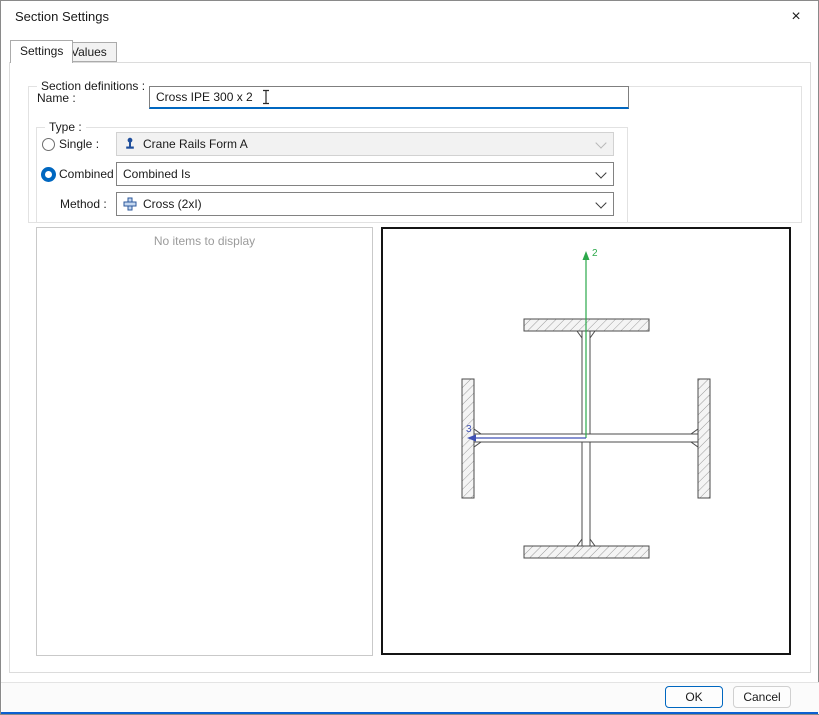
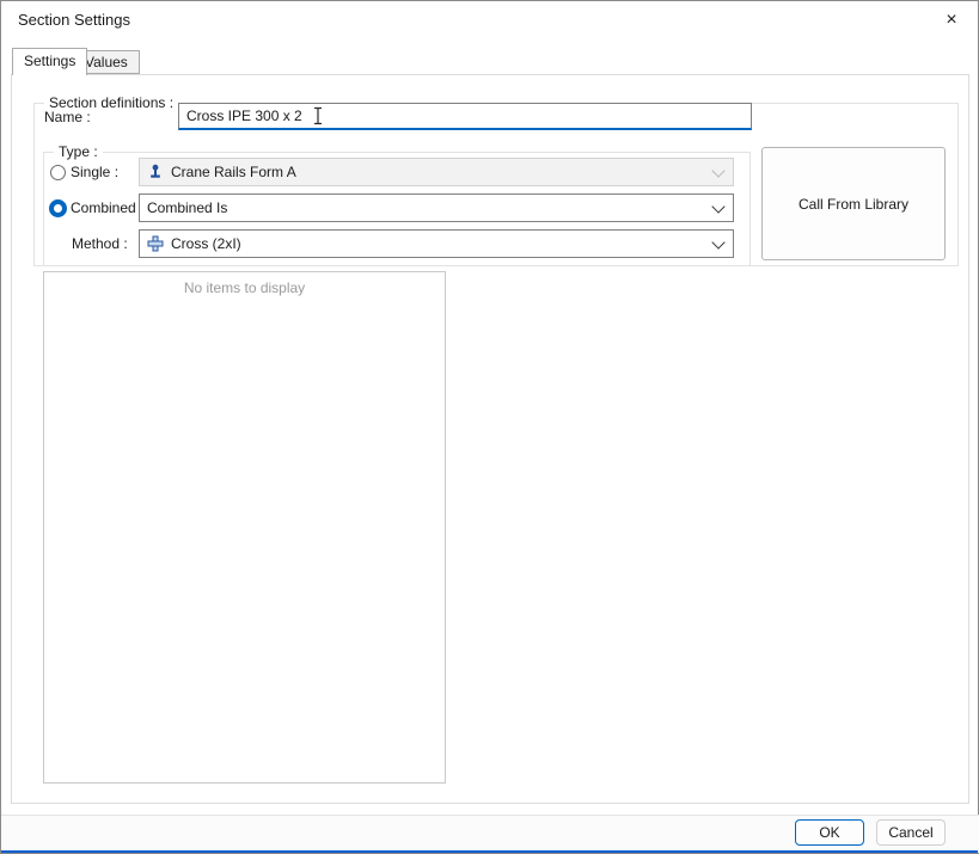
  Section Settings
  ×
  Settings
  Values
  Section definitions :
  Name :
  Cross IPE 300 x 2
  Type :
  Single :
  Crane Rails Form A
  Combined
  Combined Is
  Method :
  Cross (2xI)
+ Call From Library
  No items to display
- 2
- 3
  OK
  Cancel
